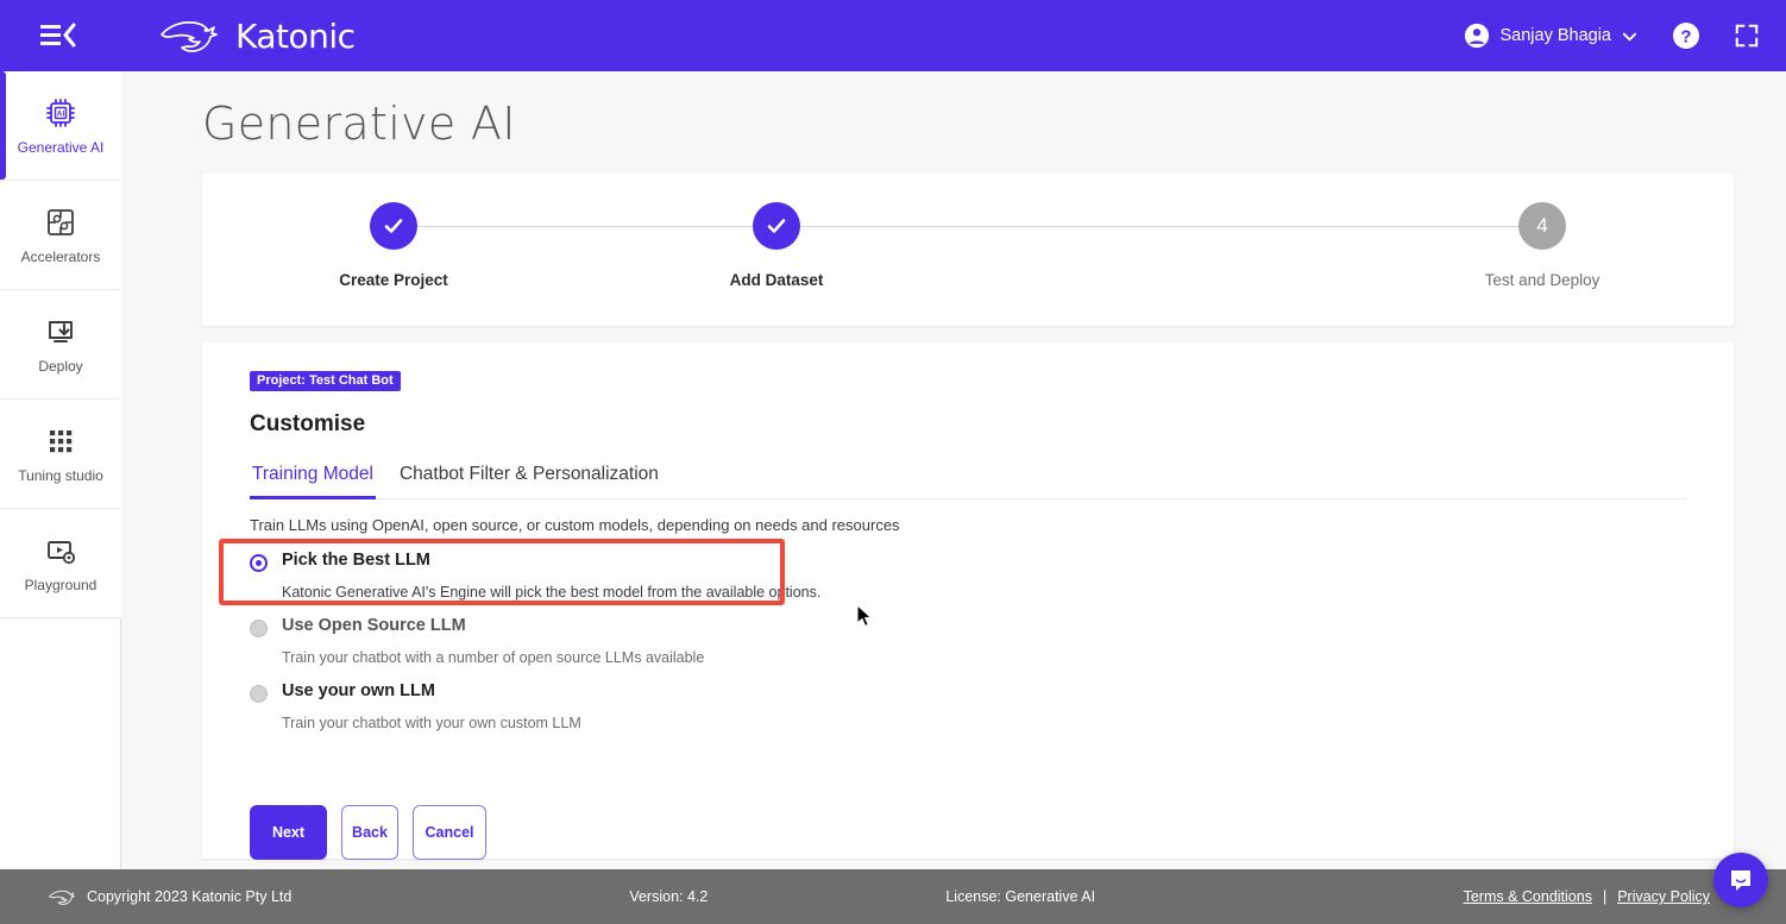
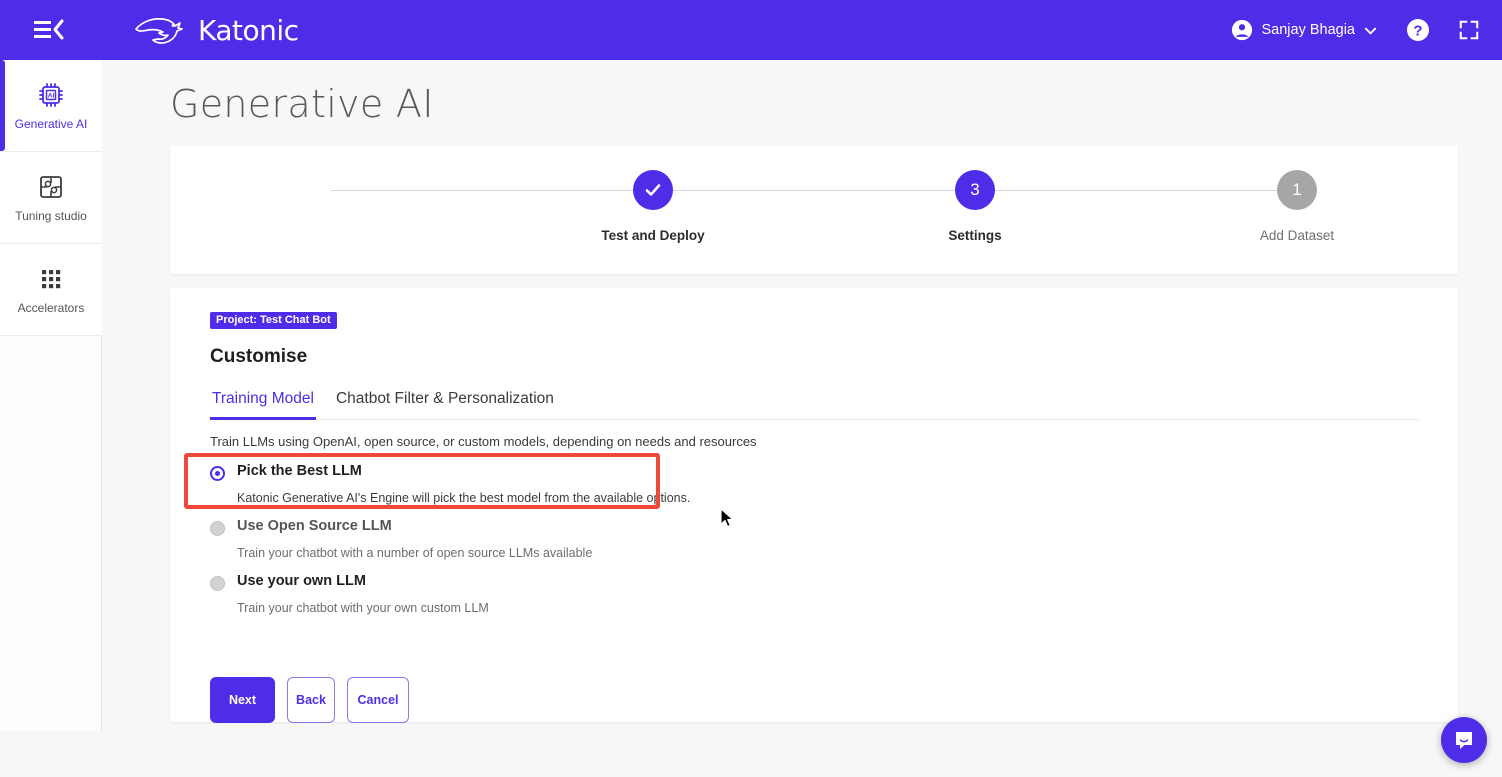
  Katonic
  Sanjay Bhagia
  ?
  Generative AI
- Accelerators
+ Tuning studio
- Deploy
- Tuning studio
+ Accelerators
- Playground
  Generative AI
- Create Project
- Add Dataset
+ Test and Deploy
+ 3
+ Settings
- 4
+ 1
- Test and Deploy
+ Add Dataset
  Project: Test Chat Bot
  Customise
  Training Model
  Chatbot Filter & Personalization
  Train LLMs using OpenAI, open source, or custom models, depending on needs and resources
  Pick the Best LLM
  Katonic Generative AI's Engine will pick the best model from the available options.
  Use Open Source LLM
  Train your chatbot with a number of open source LLMs available
  Use your own LLM
  Train your chatbot with your own custom LLM
  Next
  Back
  Cancel
- Copyright 2023 Katonic Pty Ltd
- Version: 4.2
- License: Generative AI
- Terms & Conditions
- |
- Privacy Policy
